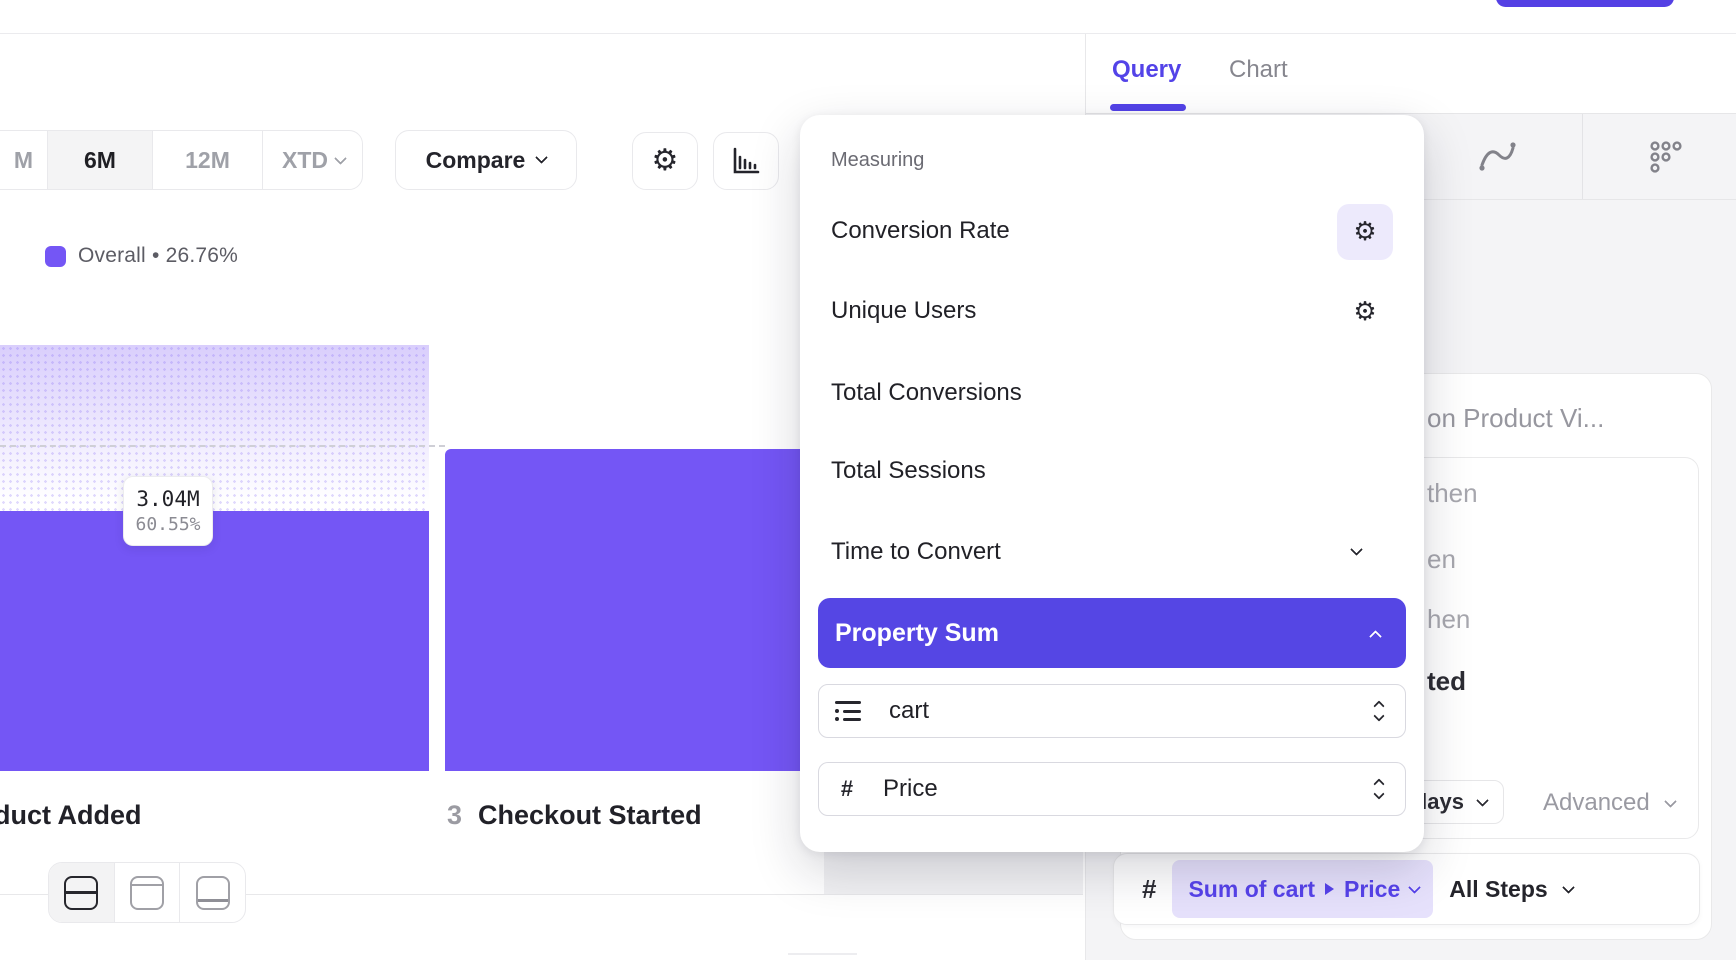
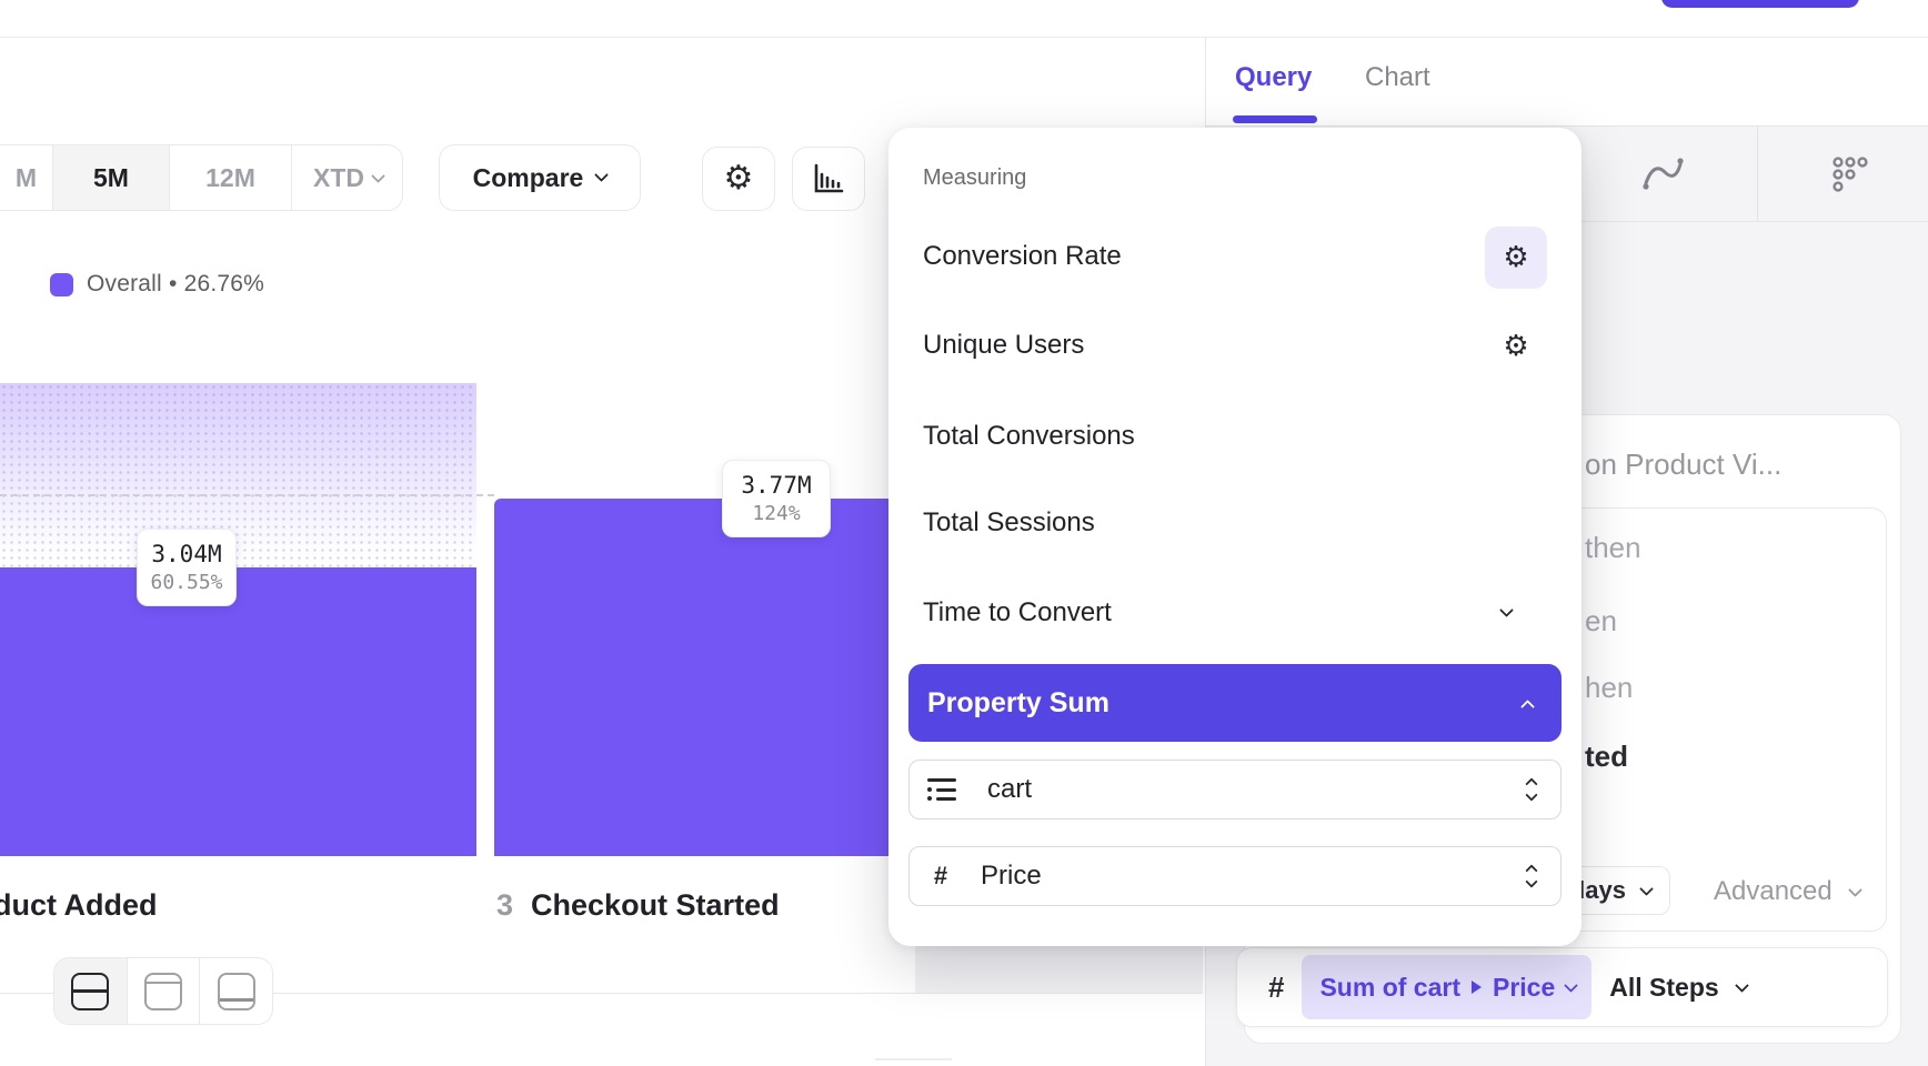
  M
- 6M
+ 5M
  12M
  XTD
  Compare
  ⚙
  Overall • 26.76%
  3.04M
  60.55%
+ 3.77M
+ 124%
  duct Added
  3 Checkout Started
  Query
  Chart
  on Product Vi...
  then
  en
  hen
  ted
  lays
  Advanced
  #
  Sum of cart
  Price
  All Steps
  Measuring
  Conversion Rate
  ⚙
  Unique Users
  ⚙
  Total Conversions
  Total Sessions
  Time to Convert
  Property Sum
  cart
  #
  Price
